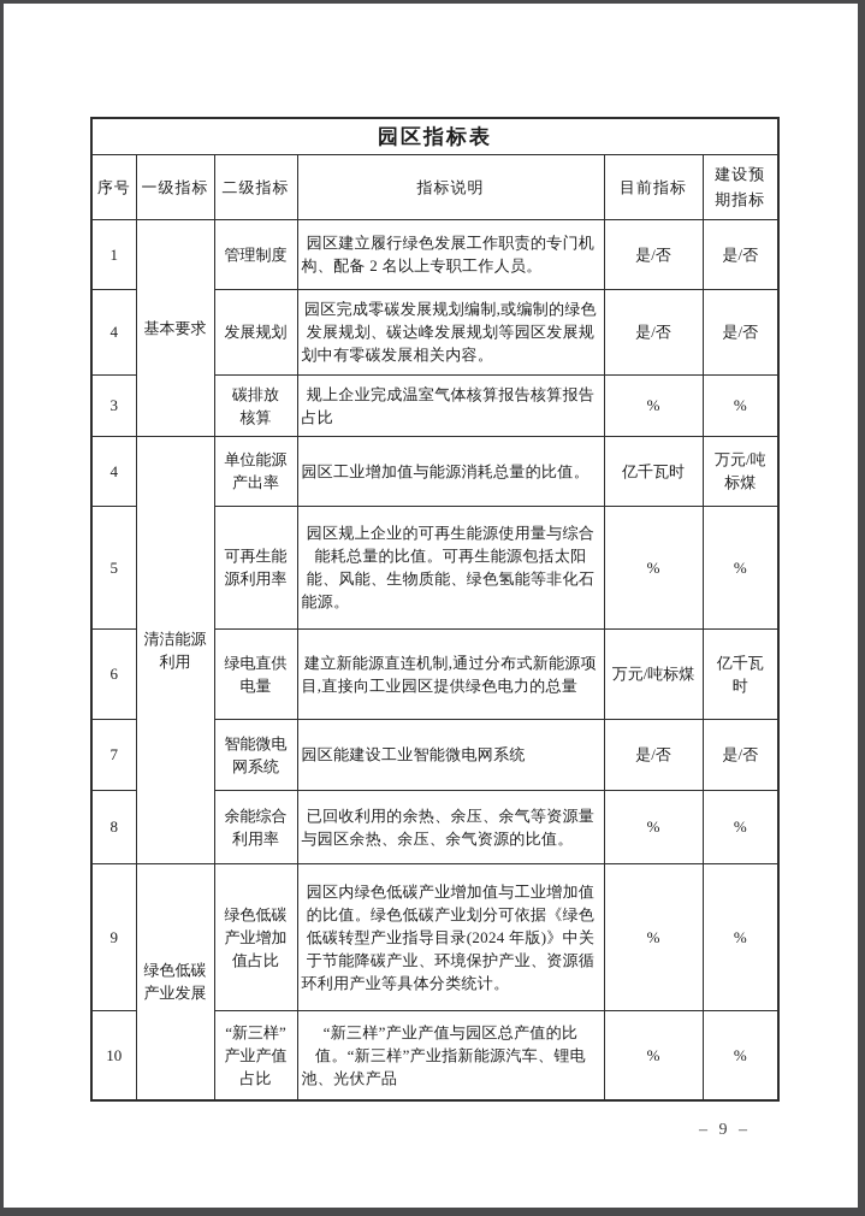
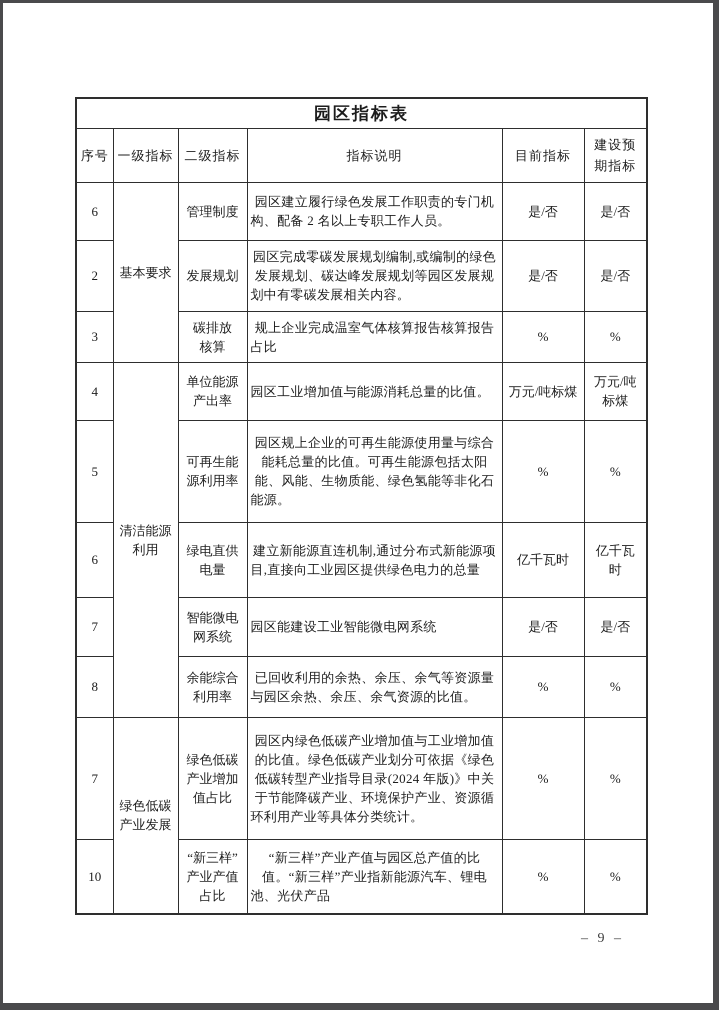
  园区指标表
  序号	一级指标	二级指标	指标说明	目前指标	建设预期指标
- 1	基本要求	管理制度	园区建立履行绿色发展工作职责的专门机构、配备 2 名以上专职工作人员。	是/否	是/否
+ 6	基本要求	管理制度	园区建立履行绿色发展工作职责的专门机构、配备 2 名以上专职工作人员。	是/否	是/否
- 4	发展规划	园区完成零碳发展规划编制,或编制的绿色发展规划、碳达峰发展规划等园区发展规划中有零碳发展相关内容。	是/否	是/否
+ 2	发展规划	园区完成零碳发展规划编制,或编制的绿色发展规划、碳达峰发展规划等园区发展规划中有零碳发展相关内容。	是/否	是/否
  3	碳排放 核算	规上企业完成温室气体核算报告核算报告占比	%	%
- 4	清洁能源 利用	单位能源 产出率	园区工业增加值与能源消耗总量的比值。	亿千瓦时	万元/吨 标煤
+ 4	清洁能源 利用	单位能源 产出率	园区工业增加值与能源消耗总量的比值。	万元/吨标煤	万元/吨 标煤
  5	可再生能 源利用率	园区规上企业的可再生能源使用量与综合能耗总量的比值。可再生能源包括太阳能、风能、生物质能、绿色氢能等非化石能源。	%	%
- 6	绿电直供 电量	建立新能源直连机制,通过分布式新能源项目,直接向工业园区提供绿色电力的总量	万元/吨标煤	亿千瓦 时
+ 6	绿电直供 电量	建立新能源直连机制,通过分布式新能源项目,直接向工业园区提供绿色电力的总量	亿千瓦时	亿千瓦 时
  7	智能微电 网系统	园区能建设工业智能微电网系统	是/否	是/否
  8	余能综合 利用率	已回收利用的余热、余压、余气等资源量与园区余热、余压、余气资源的比值。	%	%
- 9	绿色低碳 产业发展	绿色低碳 产业增加 值占比	园区内绿色低碳产业增加值与工业增加值的比值。绿色低碳产业划分可依据《绿色低碳转型产业指导目录(2024 年版)》中关于节能降碳产业、环境保护产业、资源循环利用产业等具体分类统计。	%	%
+ 7	绿色低碳 产业发展	绿色低碳 产业增加 值占比	园区内绿色低碳产业增加值与工业增加值的比值。绿色低碳产业划分可依据《绿色低碳转型产业指导目录(2024 年版)》中关于节能降碳产业、环境保护产业、资源循环利用产业等具体分类统计。	%	%
  10	“新三样” 产业产值 占比	“新三样”产业产值与园区总产值的比值。“新三样”产业指新能源汽车、锂电池、光伏产品	%	%
  – 9 –
